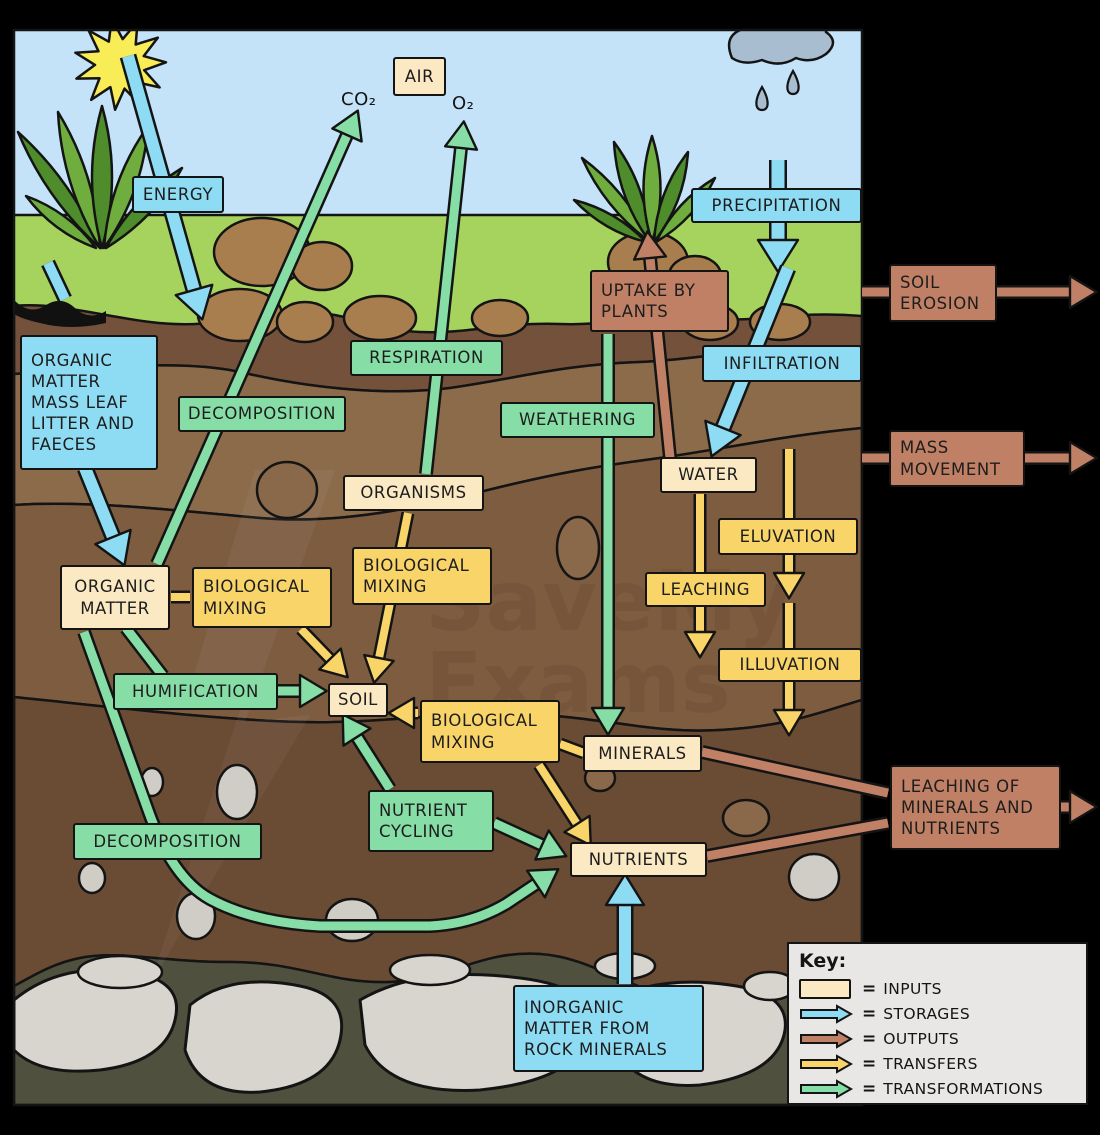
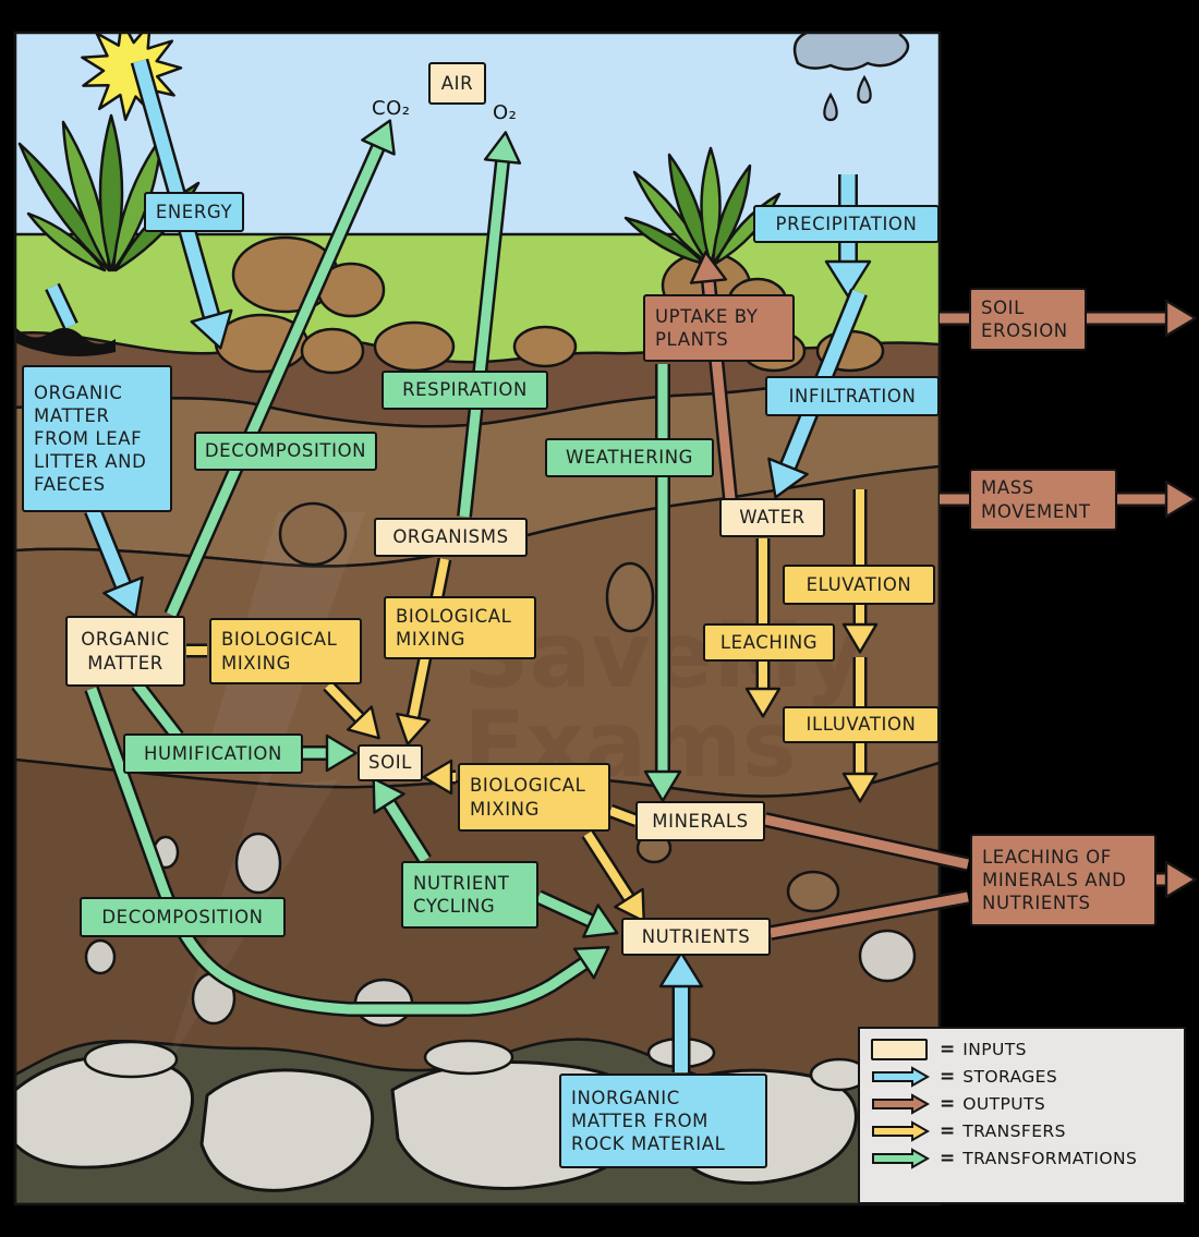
  Exams
  AIR
  CO₂
  O₂
  ENERGY
  PRECIPITATION
- ORGANIC MATTER MASS LEAF LITTER AND FAECES
+ ORGANIC MATTER FROM LEAF LITTER AND FAECES
  UPTAKE BY PLANTS
  SOIL EROSION
  MASS MOVEMENT
  LEACHING OF MINERALS AND NUTRIENTS
  INFILTRATION
  RESPIRATION
  DECOMPOSITION
  WEATHERING
  WATER
  ORGANISMS
  ELUVATION
  ORGANIC MATTER
  BIOLOGICAL MIXING
  BIOLOGICAL MIXING
  LEACHING
  ILLUVATION
  HUMIFICATION
  SOIL
  BIOLOGICAL MIXING
  MINERALS
  NUTRIENT CYCLING
  DECOMPOSITION
  NUTRIENTS
- INORGANIC MATTER FROM ROCK MINERALS
+ INORGANIC MATTER FROM ROCK MATERIAL
- Key:
  =
  INPUTS
  =
  STORAGES
  =
  OUTPUTS
  =
  TRANSFERS
  =
  TRANSFORMATIONS
